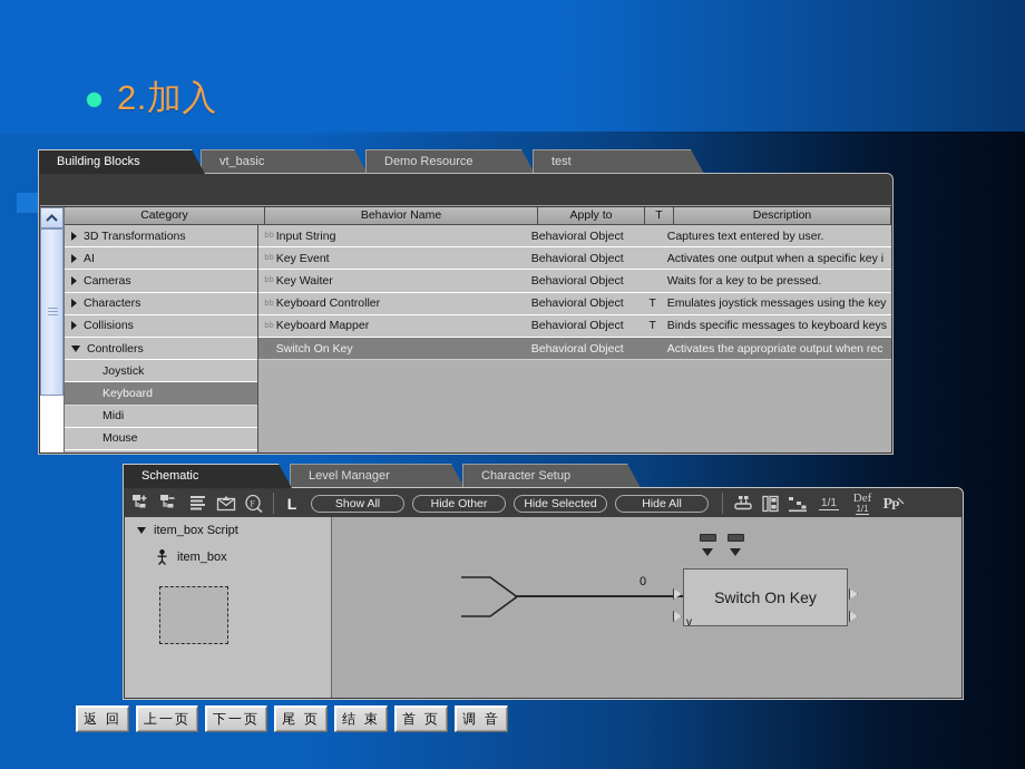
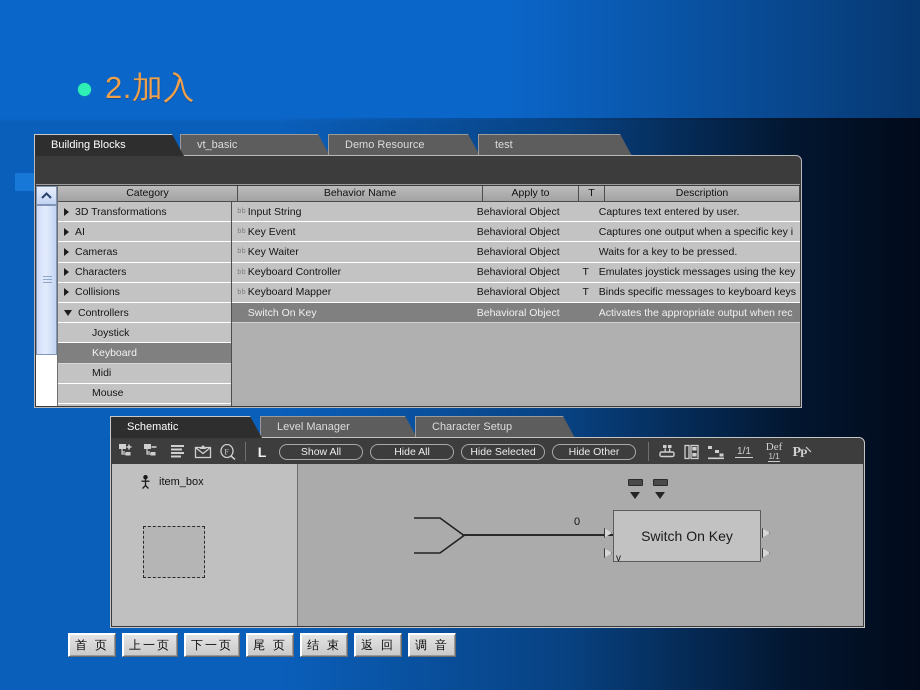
  2.加入
  Building Blocks
  vt_basic
  Demo Resource
  test
  Category
  Behavior Name
  Apply to
  T
  Description
  3D Transformations
  AI
  Cameras
  Characters
  Collisions
  Controllers
  Joystick
  Keyboard
  Midi
  Mouse
  Input String
  Behavioral Object
  Captures text entered by user.
  Key Event
  Behavioral Object
- Activates one output when a specific key i
+ Captures one output when a specific key i
  Key Waiter
  Behavioral Object
  Waits for a key to be pressed.
  Keyboard Controller
  Behavioral Object
  T
  Emulates joystick messages using the key
  Keyboard Mapper
  Behavioral Object
  T
  Binds specific messages to keyboard keys
  Switch On Key
  Behavioral Object
  Activates the appropriate output when rec
  Schematic
  Level Manager
  Character Setup
  F
  L
  Show All
- Hide Other
+ Hide All
  Hide Selected
- Hide All
+ Hide Other
  1/1
  Def
  1/1
  P
  P
- item_box Script
  item_box
  0
  Switch On Key
  v
- 返 回
+ 首 页
  上一页
  下一页
  尾 页
  结 束
- 首 页
+ 返 回
  调 音
